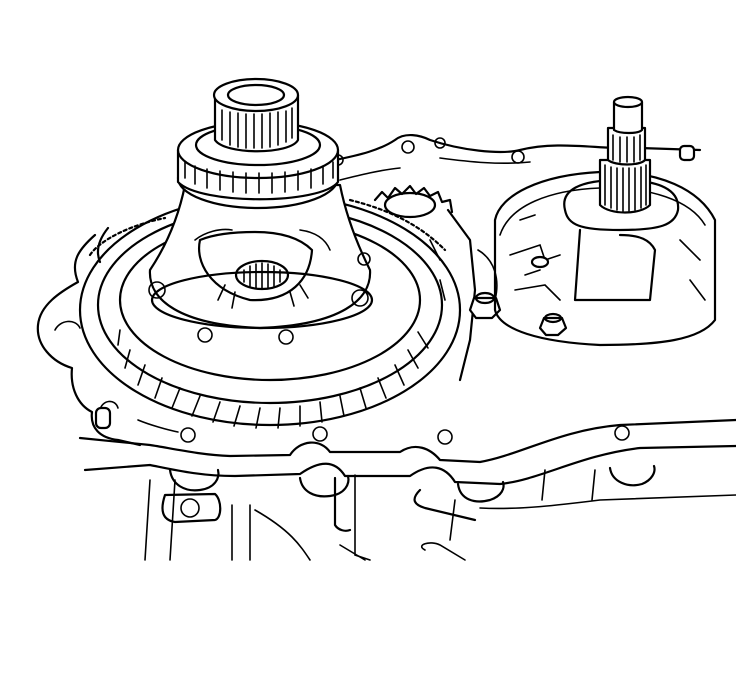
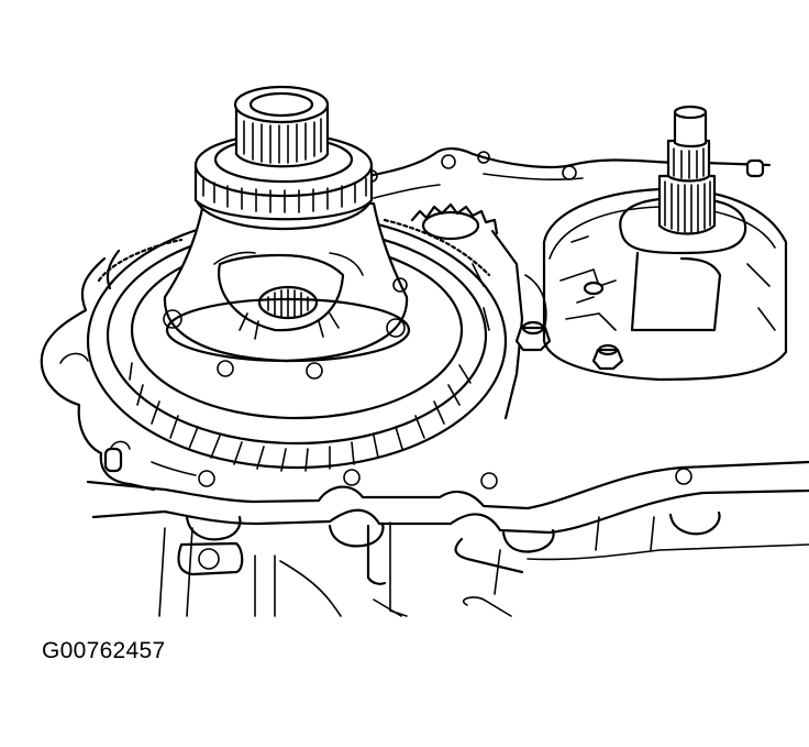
+ G00762457
